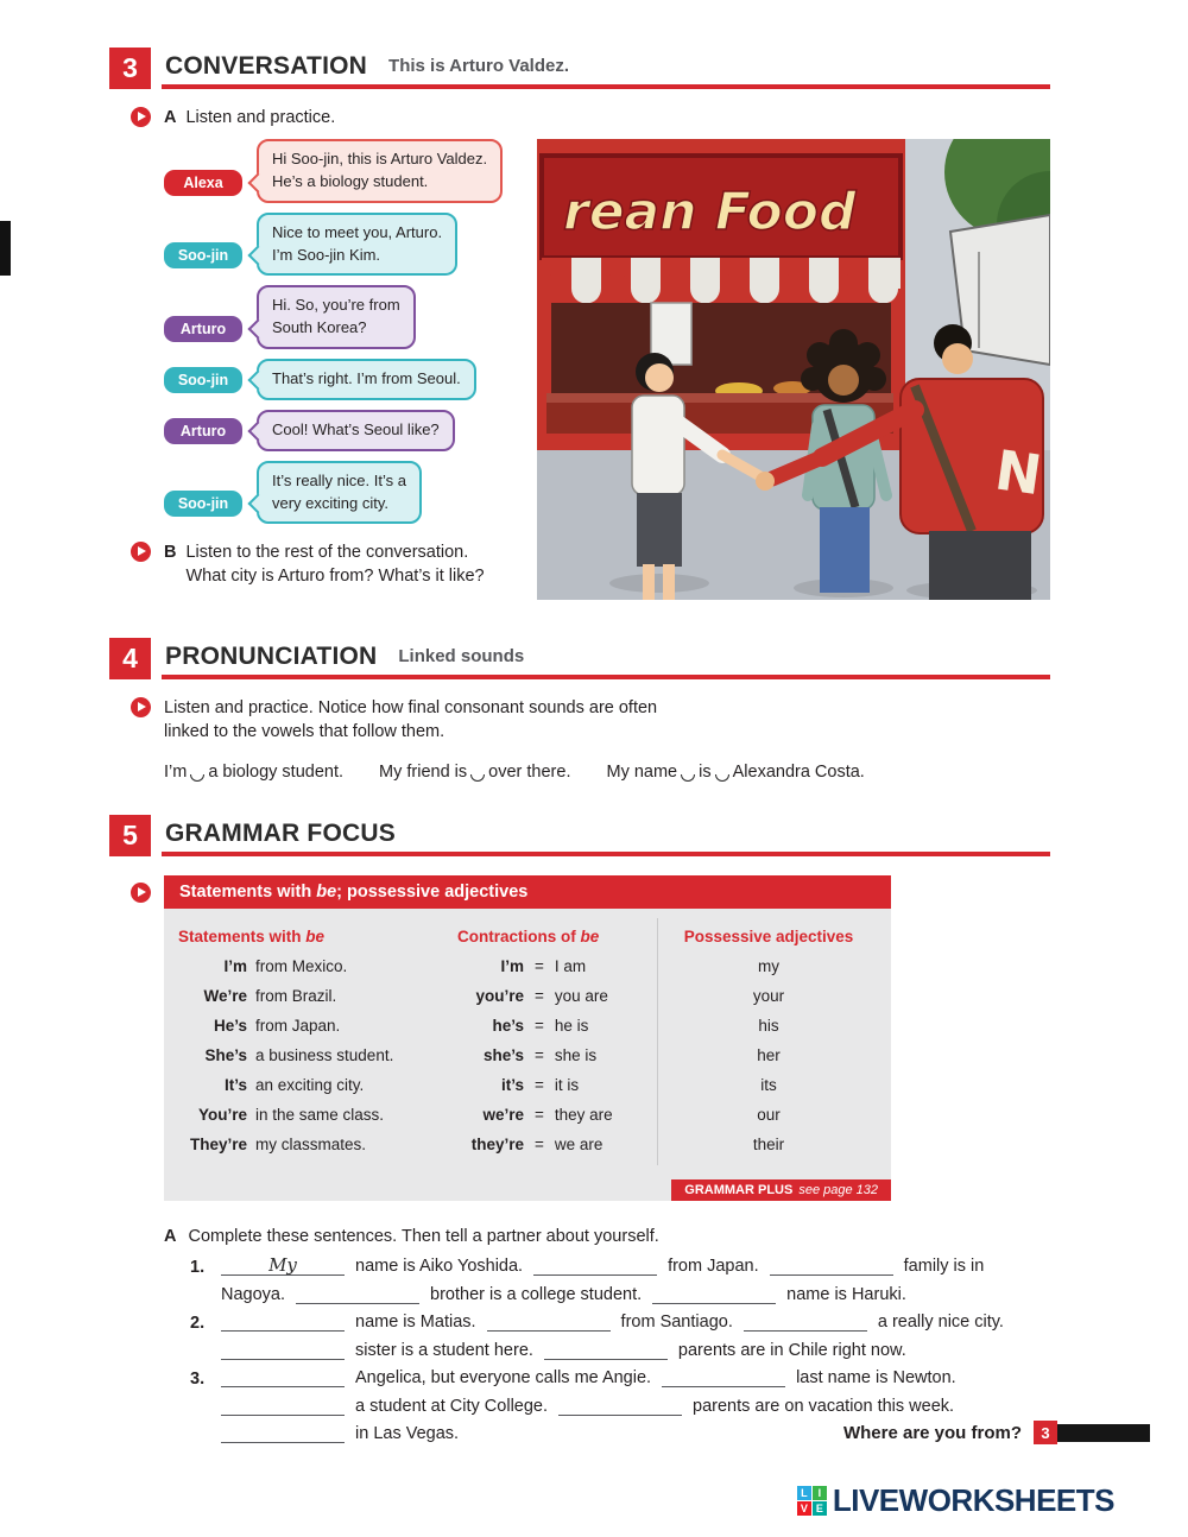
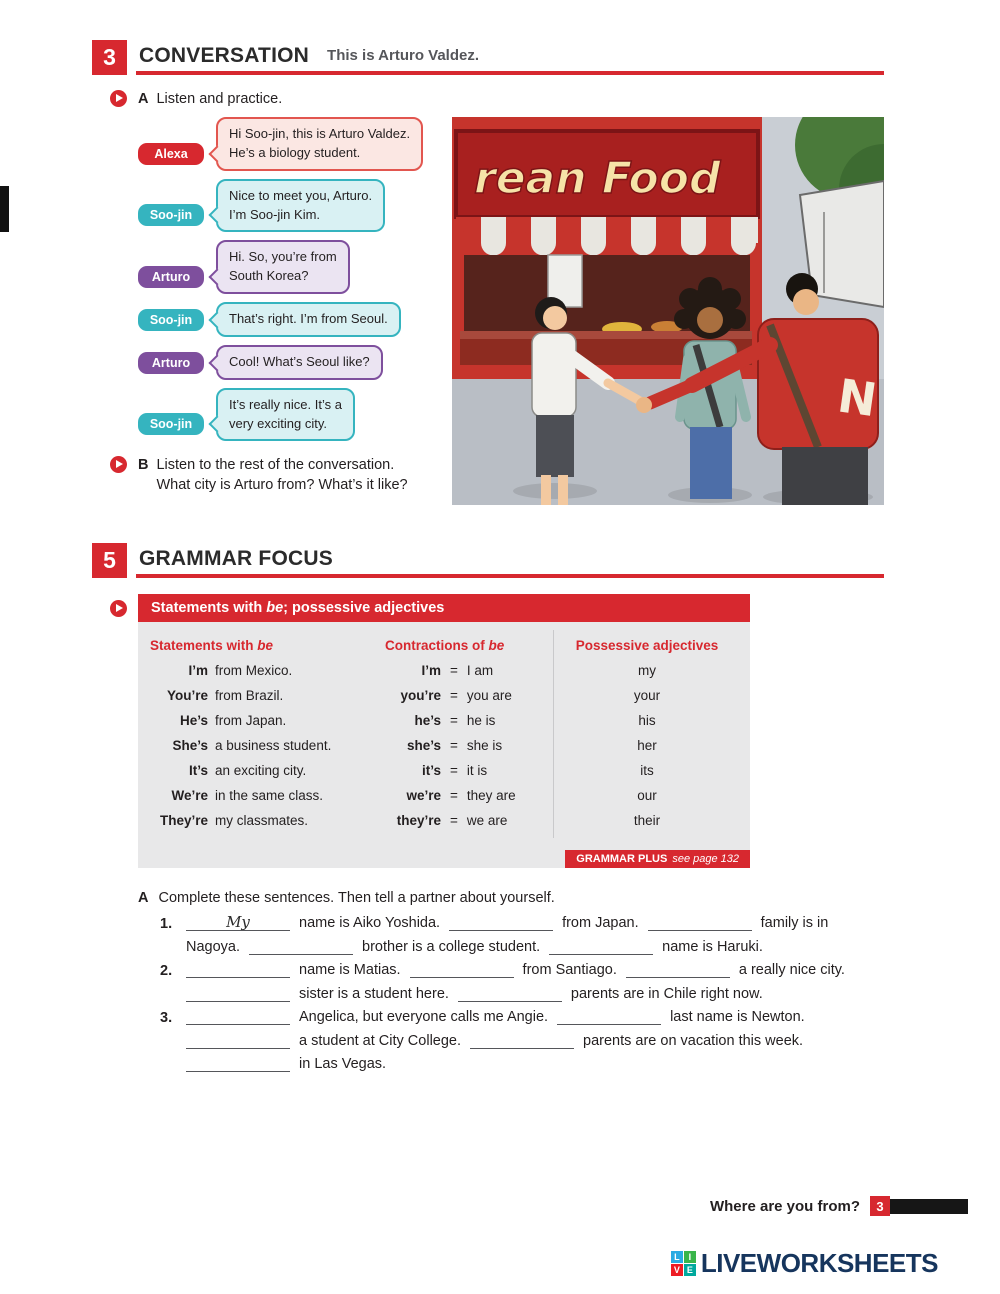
  3
  CONVERSATION
  This is Arturo Valdez.
  A
  Listen and practice.
  Alexa
  Hi Soo-jin, this is Arturo Valdez.
  He’s a biology student.
  Soo-jin
  Nice to meet you, Arturo.
  I’m Soo-jin Kim.
  Arturo
  Hi. So, you’re from
  South Korea?
  Soo-jin
  That’s right. I’m from Seoul.
  Arturo
  Cool! What’s Seoul like?
  Soo-jin
  It’s really nice. It’s a
  very exciting city.
  rean Food
  B
  Listen to the rest of the conversation.
  What city is Arturo from? What’s it like?
- 4
- PRONUNCIATION
- Linked sounds
- Listen and practice. Notice how final consonant sounds are often
- linked to the vowels that follow them.
- I’m a biology student.
- My friend is over there.
- My name is Alexandra Costa.
  5
  GRAMMAR FOCUS
  Statements with be; possessive adjectives
  Statements with be
  I’m
  from Mexico.
- We’re
+ You’re
  from Brazil.
  He’s
  from Japan.
  She’s
  a business student.
  It’s
  an exciting city.
- You’re
+ We’re
  in the same class.
  They’re
  my classmates.
  Contractions of be
  I’m
  =
  I am
  you’re
  =
  you are
  he’s
  =
  he is
  she’s
  =
  she is
  it’s
  =
  it is
  we’re
  =
  they are
  they’re
  =
  we are
  Possessive adjectives
  my
  your
  his
  her
  its
  our
  their
  GRAMMAR PLUS see page 132
  A
  Complete these sentences. Then tell a partner about yourself.
  1.
  My
  name is Aiko Yoshida.
  from Japan.
  family is in
  Nagoya.
  brother is a college student.
  name is Haruki.
  2.
  name is Matias.
  from Santiago.
  a really nice city.
  sister is a student here.
  parents are in Chile right now.
  3.
  Angelica, but everyone calls me Angie.
  last name is Newton.
  a student at City College.
  parents are on vacation this week.
  in Las Vegas.
  Where are you from?
  3
  L
  I
  V
  E
  LIVEWORKSHEETS
